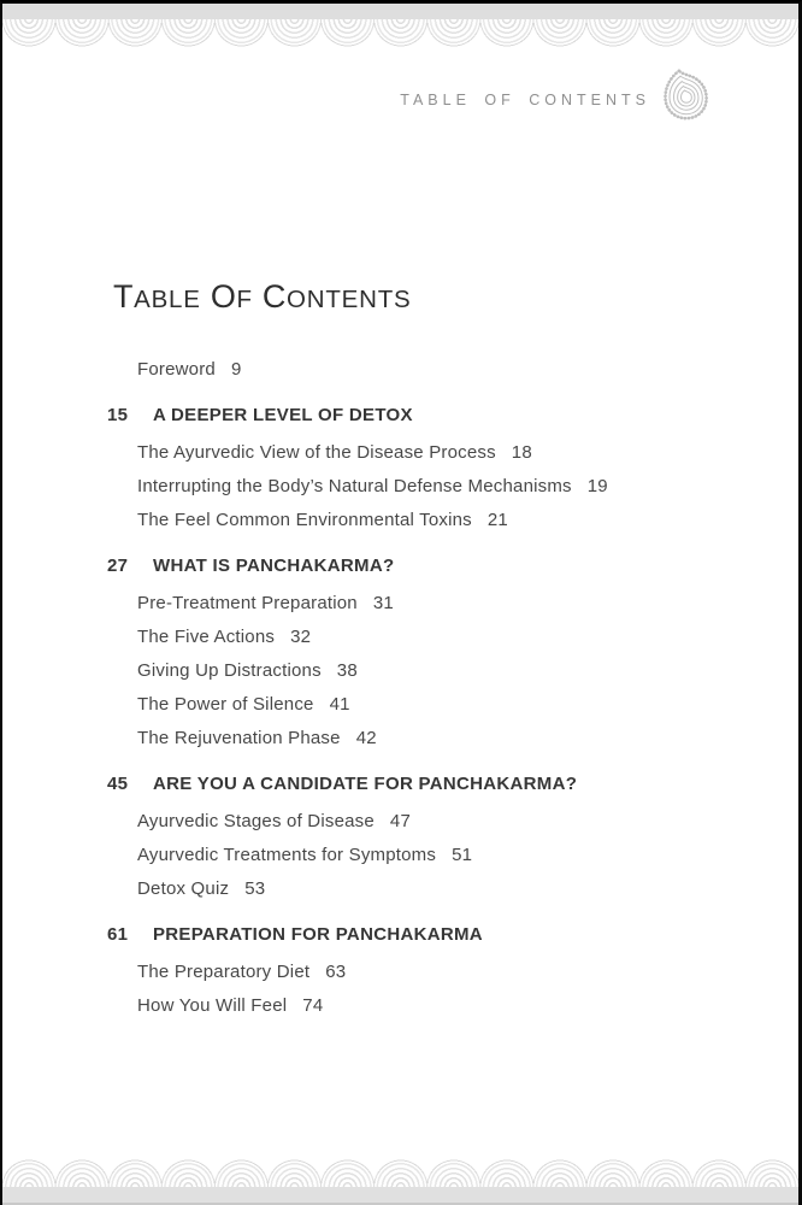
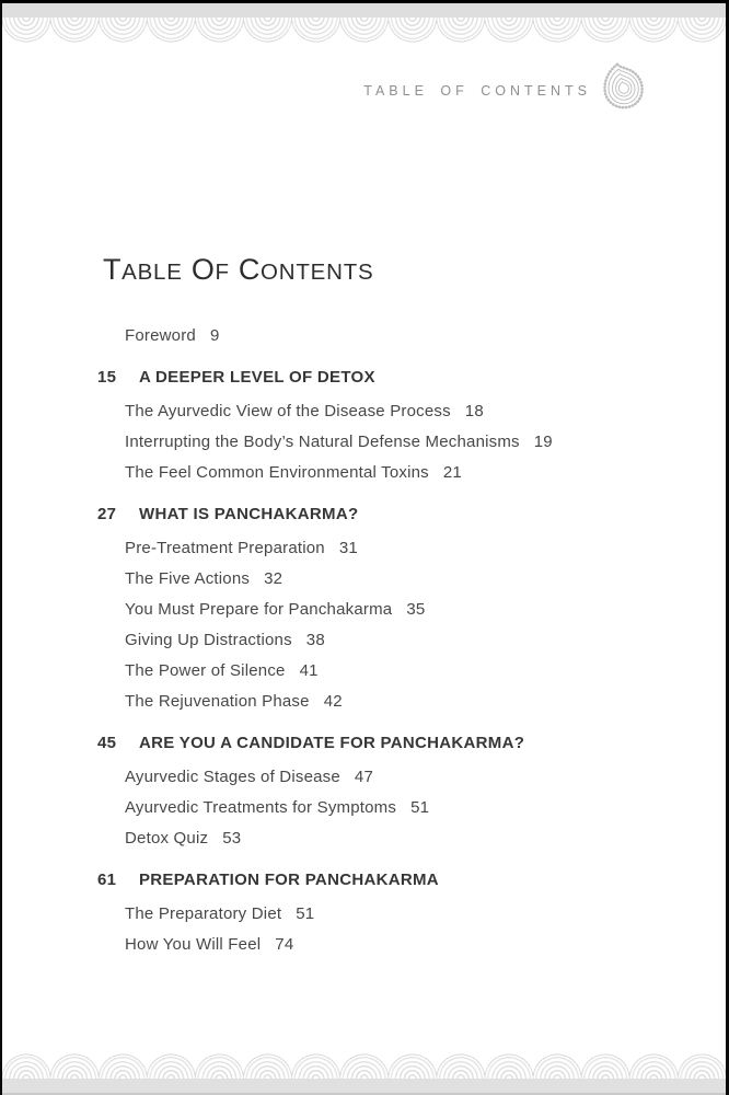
  TABLE OF CONTENTS
  TABLE OF CONTENTS
  Foreword 9
  15 A DEEPER LEVEL OF DETOX
  The Ayurvedic View of the Disease Process 18
  Interrupting the Body’s Natural Defense Mechanisms 19
  The Feel Common Environmental Toxins 21
  27 WHAT IS PANCHAKARMA?
  Pre-Treatment Preparation 31
  The Five Actions 32
+ You Must Prepare for Panchakarma 35
  Giving Up Distractions 38
  The Power of Silence 41
  The Rejuvenation Phase 42
  45 ARE YOU A CANDIDATE FOR PANCHAKARMA?
  Ayurvedic Stages of Disease 47
  Ayurvedic Treatments for Symptoms 51
  Detox Quiz 53
  61 PREPARATION FOR PANCHAKARMA
- The Preparatory Diet 63
+ The Preparatory Diet 51
  How You Will Feel 74
